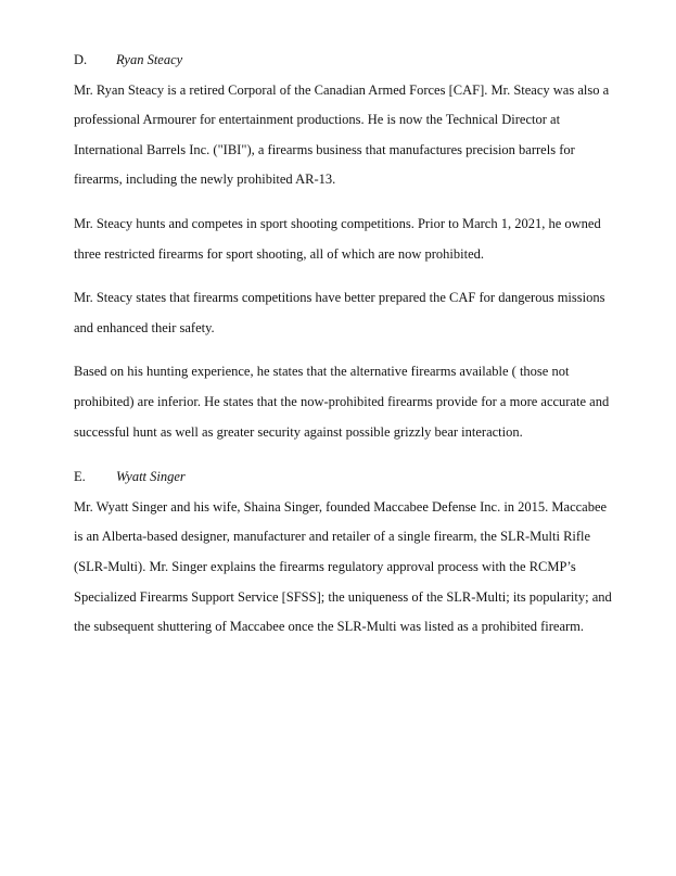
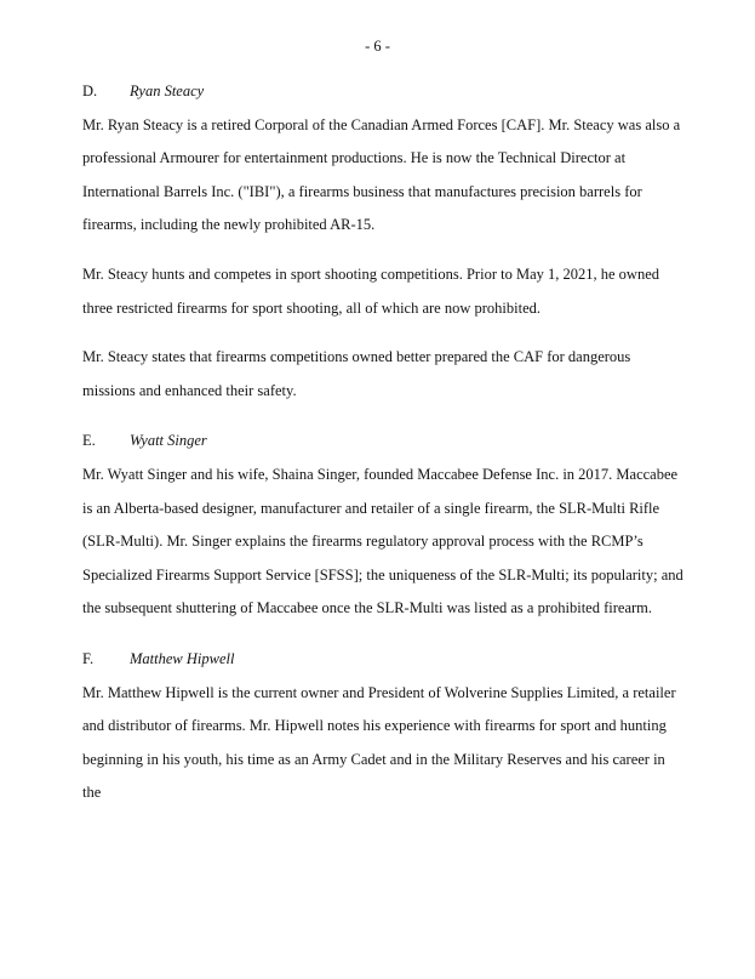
+ - 6 -
  D. Ryan Steacy
- Mr. Ryan Steacy is a retired Corporal of the Canadian Armed Forces [CAF]. Mr. Steacy was also a professional Armourer for entertainment productions. He is now the Technical Director at International Barrels Inc. ("IBI"), a firearms business that manufactures precision barrels for firearms, including the newly prohibited AR-13.
+ Mr. Ryan Steacy is a retired Corporal of the Canadian Armed Forces [CAF]. Mr. Steacy was also a professional Armourer for entertainment productions. He is now the Technical Director at International Barrels Inc. ("IBI"), a firearms business that manufactures precision barrels for firearms, including the newly prohibited AR-15.
- Mr. Steacy hunts and competes in sport shooting competitions. Prior to March 1, 2021, he owned three restricted firearms for sport shooting, all of which are now prohibited.
+ Mr. Steacy hunts and competes in sport shooting competitions. Prior to May 1, 2021, he owned three restricted firearms for sport shooting, all of which are now prohibited.
- Mr. Steacy states that firearms competitions have better prepared the CAF for dangerous missions and enhanced their safety.
+ Mr. Steacy states that firearms competitions owned better prepared the CAF for dangerous missions and enhanced their safety.
- Based on his hunting experience, he states that the alternative firearms available ( those not prohibited) are inferior. He states that the now-prohibited firearms provide for a more accurate and successful hunt as well as greater security against possible grizzly bear interaction.
  E. Wyatt Singer
- Mr. Wyatt Singer and his wife, Shaina Singer, founded Maccabee Defense Inc. in 2015. Maccabee is an Alberta-based designer, manufacturer and retailer of a single firearm, the SLR-Multi Rifle (SLR-Multi). Mr. Singer explains the firearms regulatory approval process with the RCMP’s Specialized Firearms Support Service [SFSS]; the uniqueness of the SLR-Multi; its popularity; and the subsequent shuttering of Maccabee once the SLR-Multi was listed as a prohibited firearm.
+ Mr. Wyatt Singer and his wife, Shaina Singer, founded Maccabee Defense Inc. in 2017. Maccabee is an Alberta-based designer, manufacturer and retailer of a single firearm, the SLR-Multi Rifle (SLR-Multi). Mr. Singer explains the firearms regulatory approval process with the RCMP’s Specialized Firearms Support Service [SFSS]; the uniqueness of the SLR-Multi; its popularity; and the subsequent shuttering of Maccabee once the SLR-Multi was listed as a prohibited firearm.
+ F. Matthew Hipwell
+ Mr. Matthew Hipwell is the current owner and President of Wolverine Supplies Limited, a retailer and distributor of firearms. Mr. Hipwell notes his experience with firearms for sport and hunting beginning in his youth, his time as an Army Cadet and in the Military Reserves and his career in the
